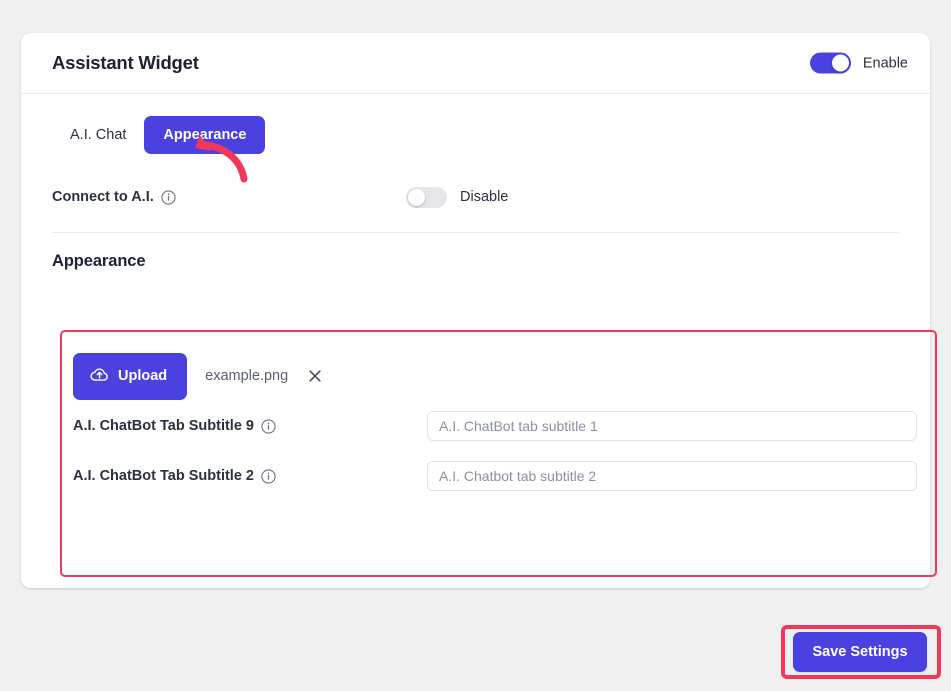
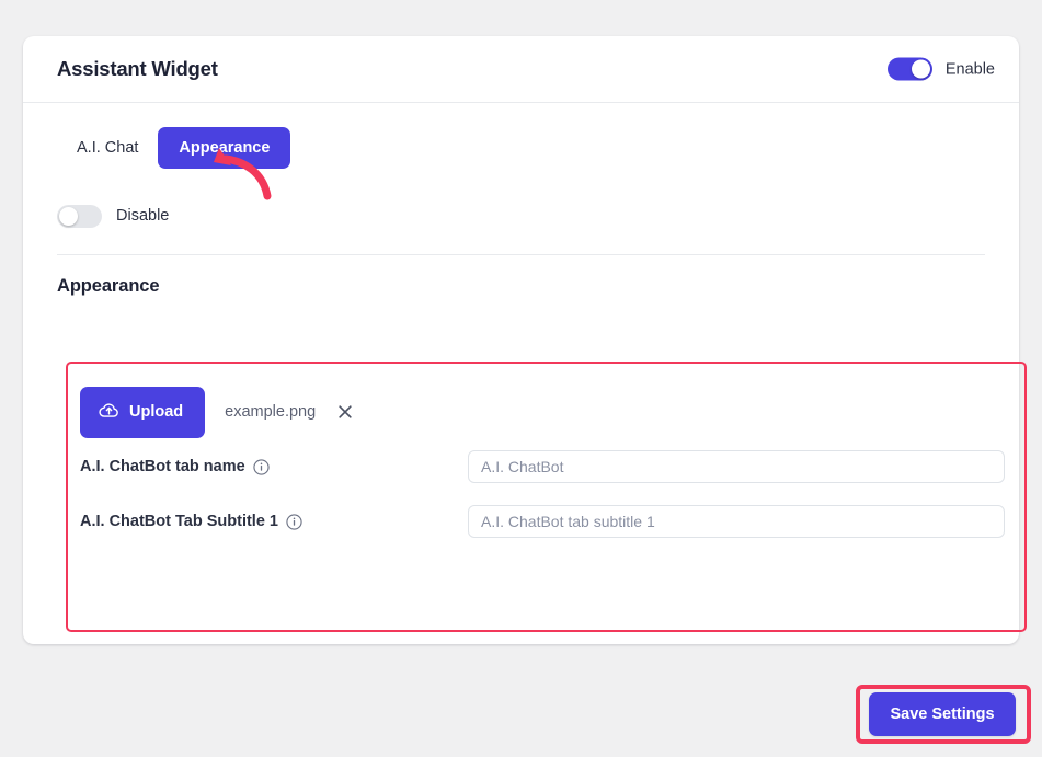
  Assistant Widget
  Enable
  A.I. Chat
  Appearance
- Connect to A.I.
  Disable
  Appearance
  Upload
  example.png
+ A.I. ChatBot tab name
+ A.I. ChatBot
- A.I. ChatBot Tab Subtitle 9
+ A.I. ChatBot Tab Subtitle 1
  A.I. ChatBot tab subtitle 1
- A.I. ChatBot Tab Subtitle 2
- A.I. Chatbot tab subtitle 2
  Save Settings
